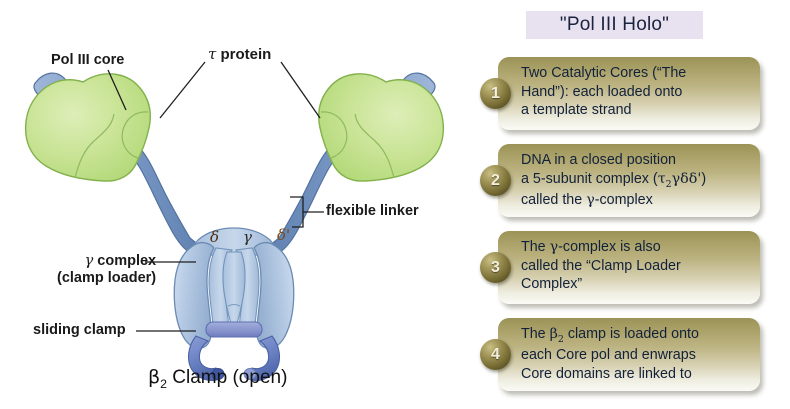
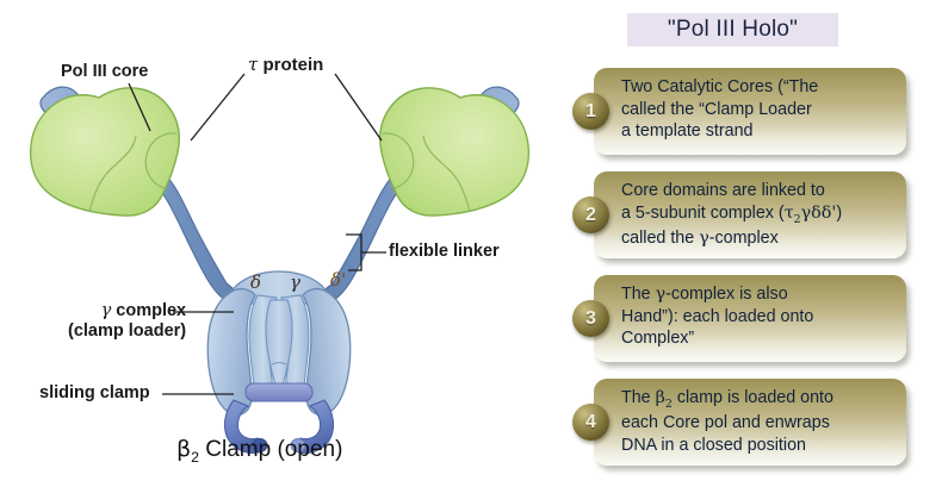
  Pol III core
  τ protein
  flexible linker
  γ complex
  (clamp loader)
  sliding clamp
  δ
  γ
  δ'
  β2 Clamp (open)
  "Pol III Holo"
  Two Catalytic Cores (“The
- Hand”): each loaded onto
+ called the “Clamp Loader
  a template strand
  1
- DNA in a closed position
+ Core domains are linked to
  a 5-subunit complex (τ2γδδ')
  called the γ-complex
  2
  The γ-complex is also
- called the “Clamp Loader
+ Hand”): each loaded onto
  Complex”
  3
  The β2 clamp is loaded onto
  each Core pol and enwraps
- Core domains are linked to
+ DNA in a closed position
  4
